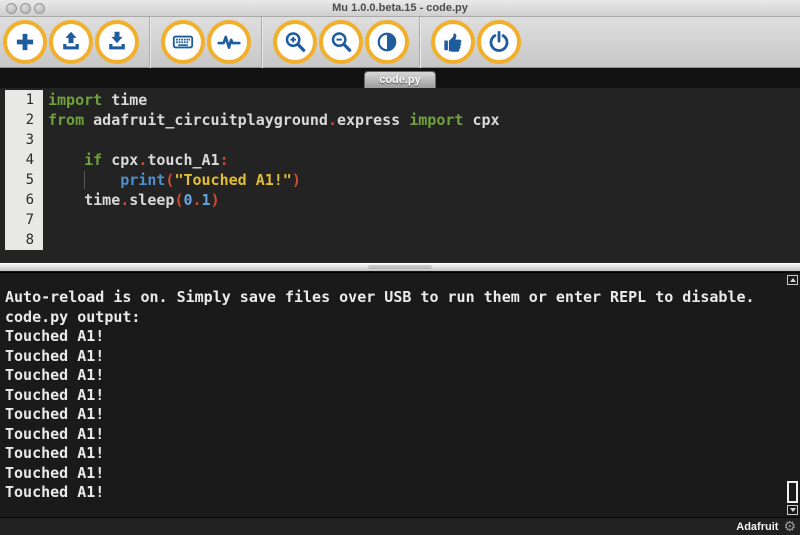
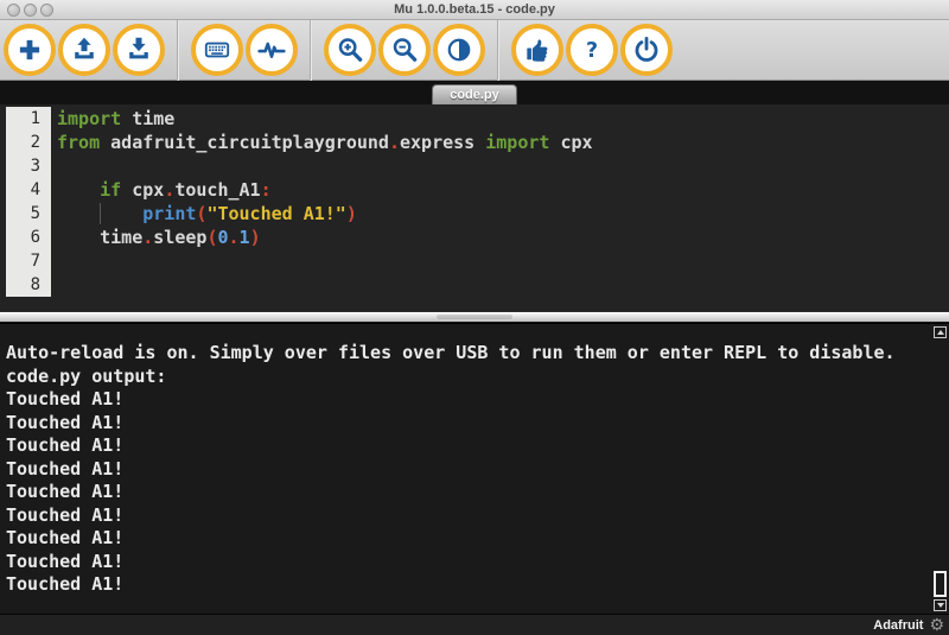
  Mu 1.0.0.beta.15 - code.py
+ ?
  code.py
  1
  2
  3
  4
  5
  6
  7
  8
  import time
  from adafruit_circuitplayground.express import cpx
  if cpx.touch_A1:
  print("Touched A1!")
  time.sleep(0.1)
- Auto-reload is on. Simply save files over USB to run them or enter REPL to disable.
+ Auto-reload is on. Simply over files over USB to run them or enter REPL to disable.
  code.py output:
  Touched A1!
  Touched A1!
  Touched A1!
  Touched A1!
  Touched A1!
  Touched A1!
  Touched A1!
  Touched A1!
  Touched A1!
  Adafruit
  ⚙
